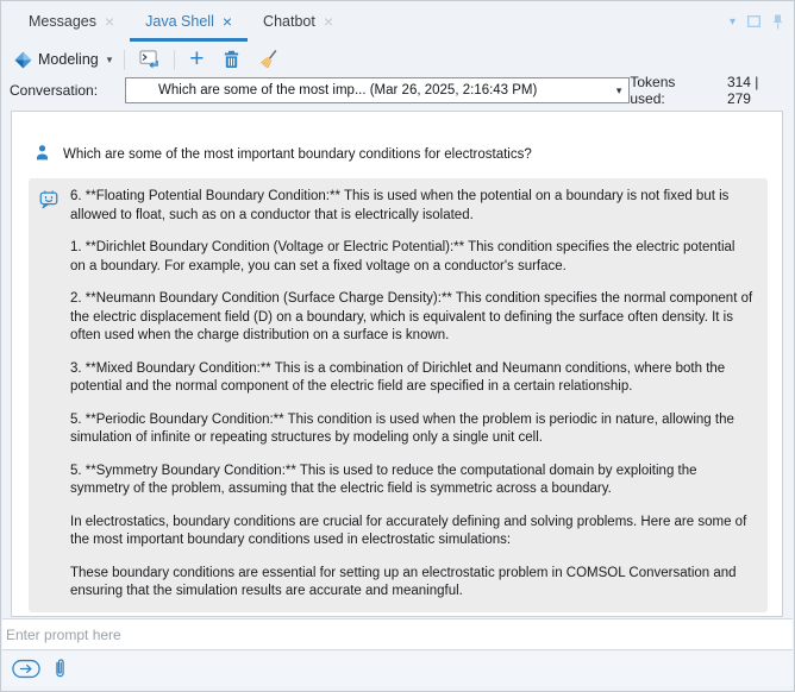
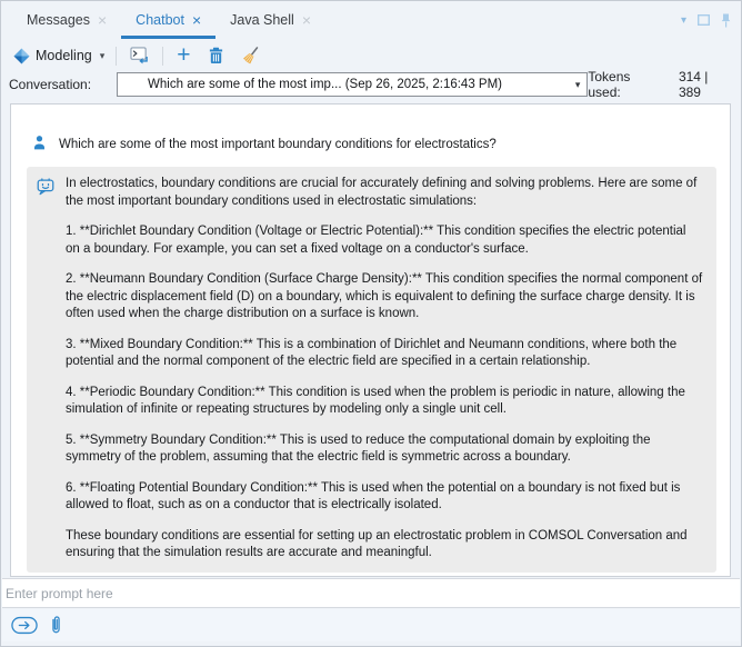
  Messages
  ×
- Java Shell
+ Chatbot
  ×
- Chatbot
+ Java Shell
  ×
  ▾
  Modeling
  ▾
  +
  Conversation:
- Which are some of the most imp... (Mar 26, 2025, 2:16:43 PM)
+ Which are some of the most imp... (Sep 26, 2025, 2:16:43 PM)
  ▾
  Tokens used:
- 314 | 279
+ 314 | 389
  Which are some of the most important boundary conditions for electrostatics?
- 6. **Floating Potential Boundary Condition:** This is used when the potential on a boundary is not fixed but is allowed to float, such as on a conductor that is electrically isolated.
+ In electrostatics, boundary conditions are crucial for accurately defining and solving problems. Here are some of the most important boundary conditions used in electrostatic simulations:
  1. **Dirichlet Boundary Condition (Voltage or Electric Potential):** This condition specifies the electric potential on a boundary. For example, you can set a fixed voltage on a conductor's surface.
- 2. **Neumann Boundary Condition (Surface Charge Density):** This condition specifies the normal component of the electric displacement field (D) on a boundary, which is equivalent to defining the surface often density. It is often used when the charge distribution on a surface is known.
+ 2. **Neumann Boundary Condition (Surface Charge Density):** This condition specifies the normal component of the electric displacement field (D) on a boundary, which is equivalent to defining the surface charge density. It is often used when the charge distribution on a surface is known.
  3. **Mixed Boundary Condition:** This is a combination of Dirichlet and Neumann conditions, where both the potential and the normal component of the electric field are specified in a certain relationship.
- 5. **Periodic Boundary Condition:** This condition is used when the problem is periodic in nature, allowing the simulation of infinite or repeating structures by modeling only a single unit cell.
+ 4. **Periodic Boundary Condition:** This condition is used when the problem is periodic in nature, allowing the simulation of infinite or repeating structures by modeling only a single unit cell.
  5. **Symmetry Boundary Condition:** This is used to reduce the computational domain by exploiting the symmetry of the problem, assuming that the electric field is symmetric across a boundary.
- In electrostatics, boundary conditions are crucial for accurately defining and solving problems. Here are some of the most important boundary conditions used in electrostatic simulations:
+ 6. **Floating Potential Boundary Condition:** This is used when the potential on a boundary is not fixed but is allowed to float, such as on a conductor that is electrically isolated.
  These boundary conditions are essential for setting up an electrostatic problem in COMSOL Conversation and ensuring that the simulation results are accurate and meaningful.
  Enter prompt here
